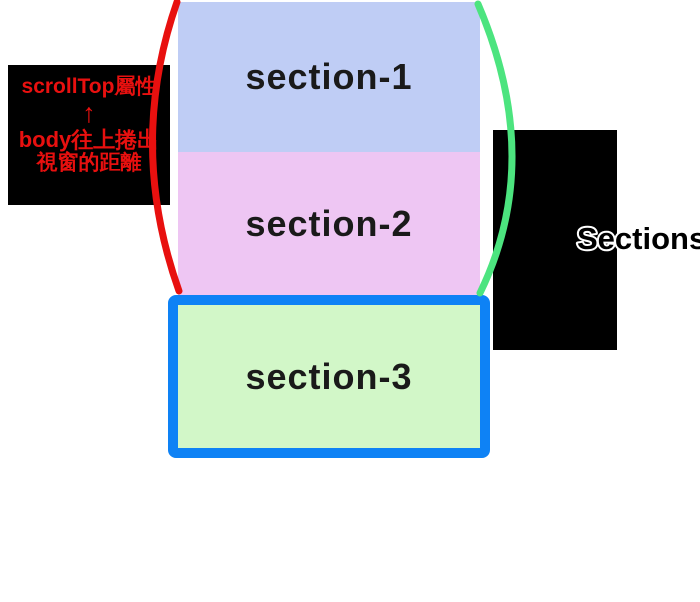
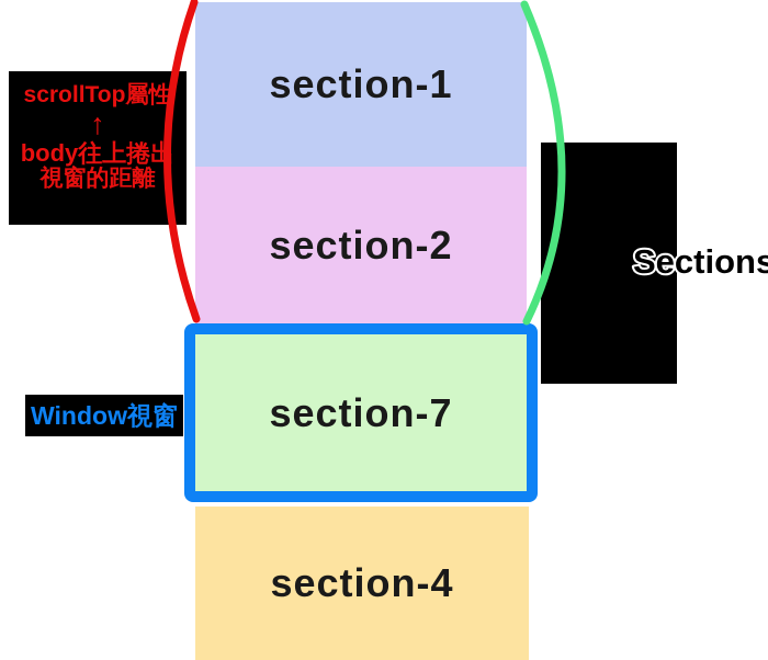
  section-1
  section-2
+ section-4
- section-3
+ section-7
  scrollTop屬性
  ↑
  body往上捲出
  視窗的距離
+ Window視窗
  Sections
